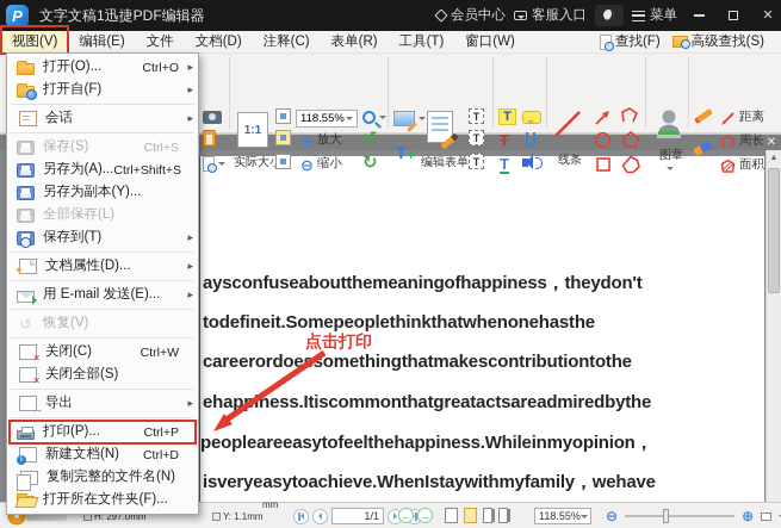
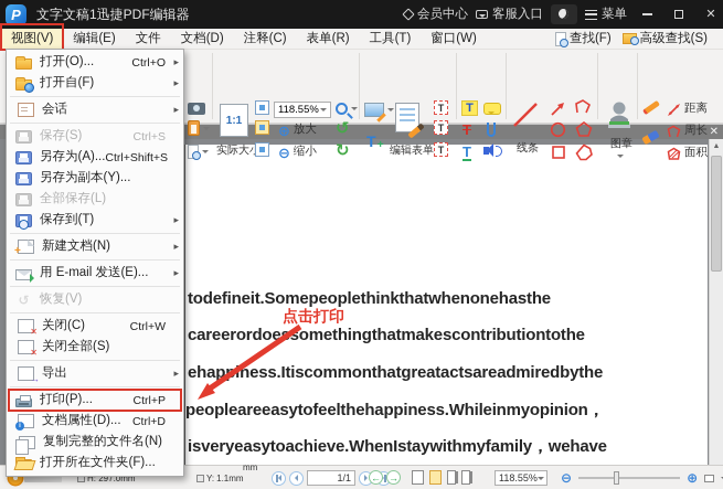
  P
  文字文稿1迅捷PDF编辑器
  会员中心
  客服入口
  菜单
  ✕
  视图(V)
  编辑(E)
  文件
  文档(D)
  注释(C)
  表单(R)
  工具(T)
  窗口(W)
  查找(F)
  高级查找(S)
  1:1
  实际大
  118.55%
  ⊕
  放大
  ⊖
  缩小
  ↺
  ↻
  T
  编辑表单
  T
  T
  T
  T
  T
  T
  线条
  图章
  距离
  周长
  面积
  ✕
- aysconfuseaboutthemeaningofhappiness，theydon't
  todefineit.Somepeoplethinkthatwhenonehasthe
  careerordoesomethingthatmakescontributiontothe
  ehapness.Itiscommonthatgreatactsareadmiredbythe
  peopleareeasytofeelthehappiness.Whileinmyopinion，
  isveryeasytoachieve.WhenIstaywithmyfamily，wehave
  mm
  H: 297.0mm
  Y:
  1.1mm
  1/1
  ←
  →
  118.55%
  ⊖
  ⊕
  打开(O)...
  Ctrl+O
  ▸
  打开自(F)
  ▸
  会话
  ▸
  保存(S)
  Ctrl+S
  另存为(A)...
  Ctrl+Shift+S
  另存为副本(Y)...
  全部保存(L)
  保存到(T)
  ▸
- 文档属性(D)...
+ 新建文档(N)
  ▸
  用 E-mail 发送(E)...
  ▸
  ↺
  恢复(V)
  关闭(C)
  Ctrl+W
  关闭全部(S)
  导出
  ▸
  打印(P)...
  Ctrl+P
- 新建文档(N)
+ 文档属性(D)...
  Ctrl+D
  复制完整的文件名(N)
  打开所在文件夹(F)...
  点击打印
